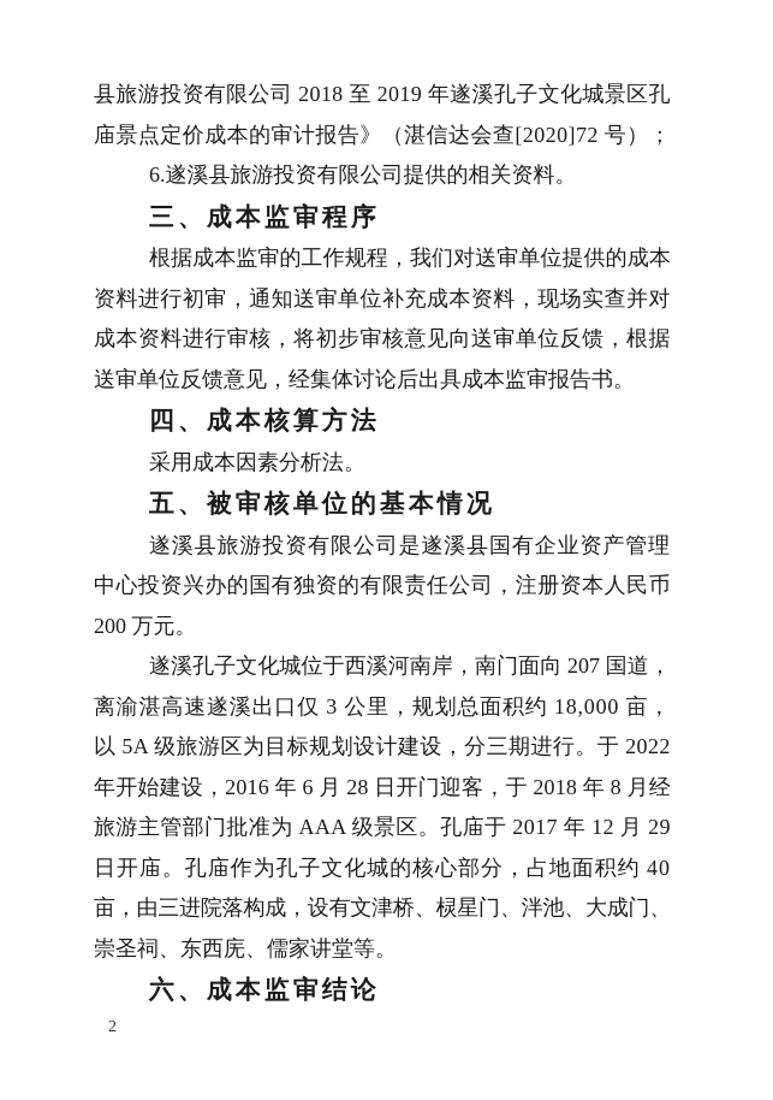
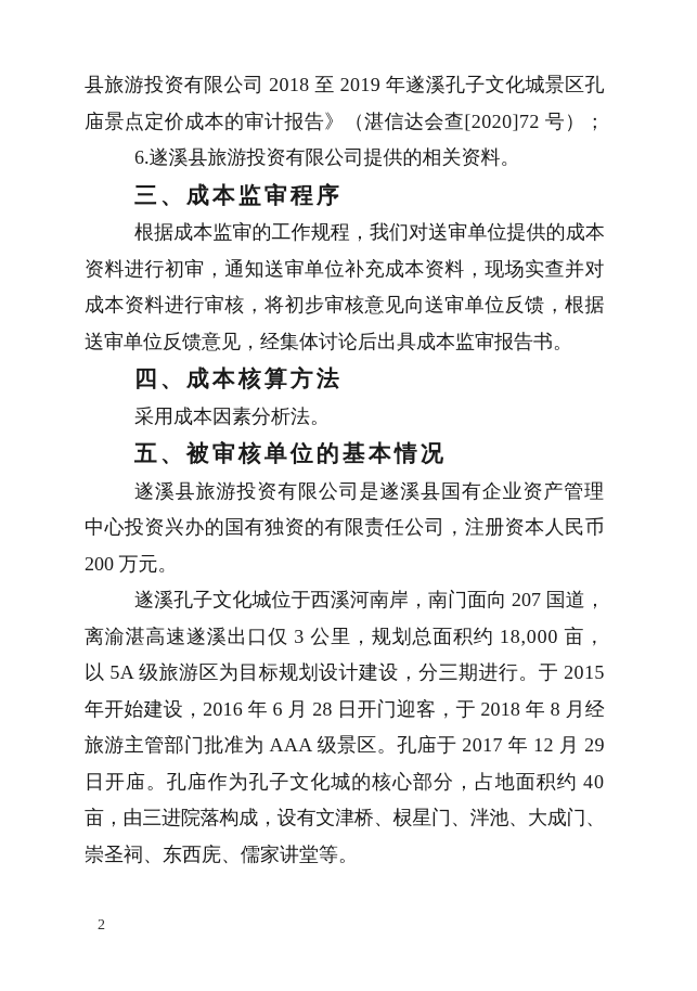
  县旅游投资有限公司 2018 至 2019 年遂溪孔子文化城景区孔
  庙景点定价成本的审计报告》（湛信达会查[2020]72 号）；
  6.遂溪县旅游投资有限公司提供的相关资料。
  三、成本监审程序
  根据成本监审的工作规程，我们对送审单位提供的成本
  资料进行初审，通知送审单位补充成本资料，现场实查并对
  成本资料进行审核，将初步审核意见向送审单位反馈，根据
  送审单位反馈意见，经集体讨论后出具成本监审报告书。
  四、成本核算方法
  采用成本因素分析法。
  五、被审核单位的基本情况
  遂溪县旅游投资有限公司是遂溪县国有企业资产管理
  中心投资兴办的国有独资的有限责任公司，注册资本人民币
  200 万元。
  遂溪孔子文化城位于西溪河南岸，南门面向 207 国道，
  离渝湛高速遂溪出口仅 3 公里，规划总面积约 18,000 亩，
- 以 5A 级旅游区为目标规划设计建设，分三期进行。于 2022
+ 以 5A 级旅游区为目标规划设计建设，分三期进行。于 2015
  年开始建设，2016 年 6 月 28 日开门迎客，于 2018 年 8 月经
  旅游主管部门批准为 AAA 级景区。孔庙于 2017 年 12 月 29
  日开庙。孔庙作为孔子文化城的核心部分，占地面积约 40
  亩，由三进院落构成，设有文津桥、棂星门、泮池、大成门、
  崇圣祠、东西庑、儒家讲堂等。
- 六、成本监审结论
  2
